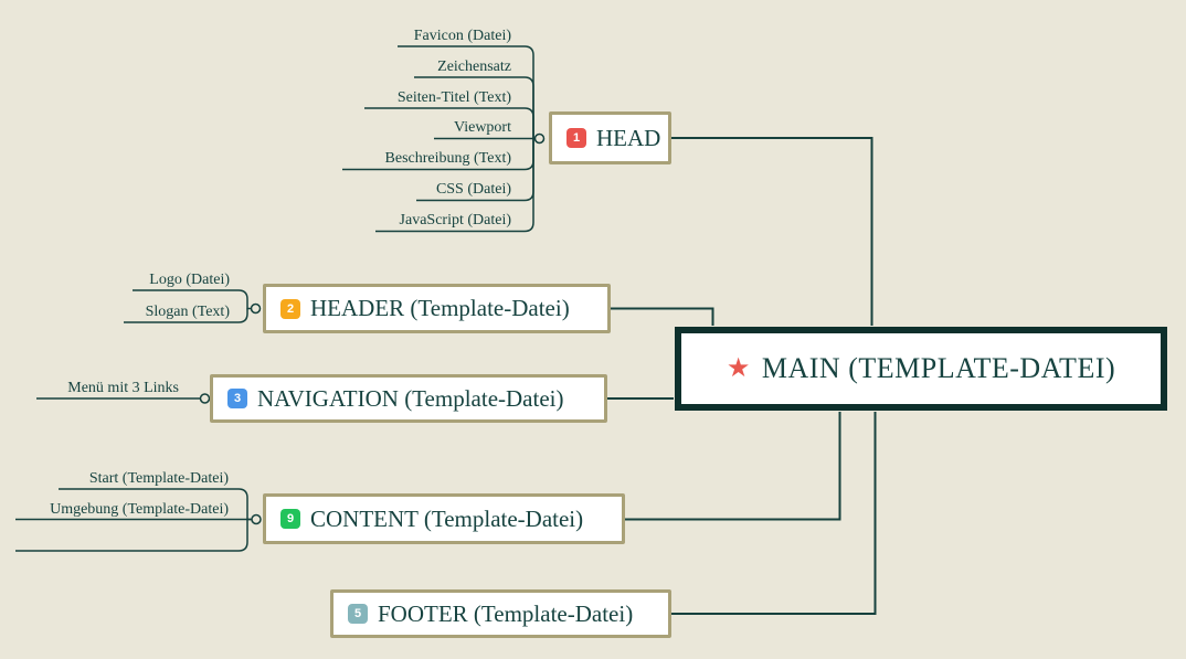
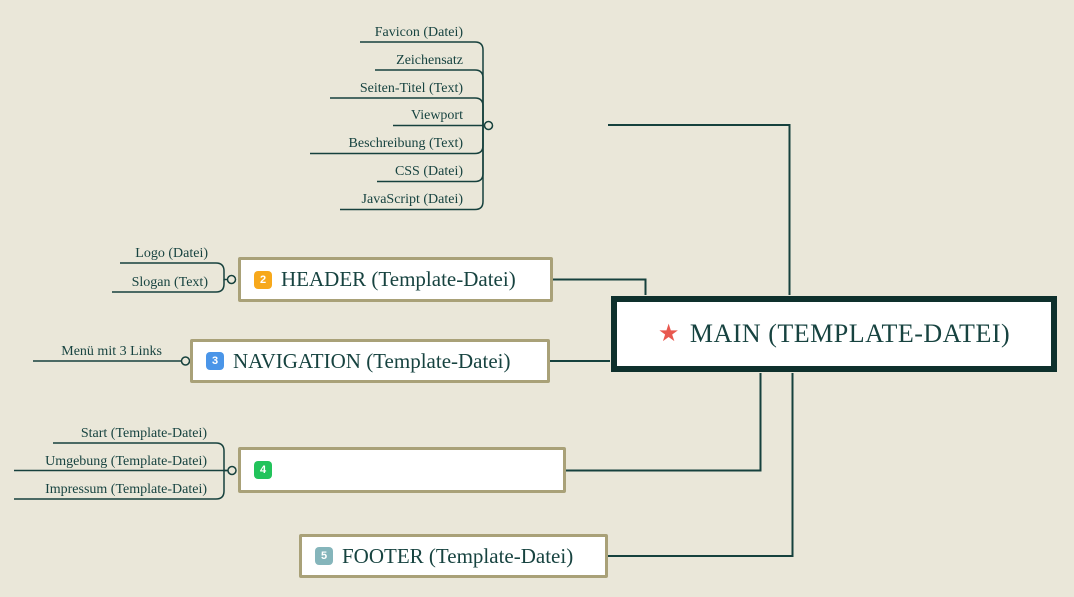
  ★
  MAIN (TEMPLATE-DATEI)
- 1
- HEAD
  2
  HEADER (Template-Datei)
  3
  NAVIGATION (Template-Datei)
- 9
+ 4
- CONTENT (Template-Datei)
  5
  FOOTER (Template-Datei)
  Favicon (Datei)
  Zeichensatz
  Seiten-Titel (Text)
  Viewport
  Beschreibung (Text)
  CSS (Datei)
  JavaScript (Datei)
  Logo (Datei)
  Slogan (Text)
  Menü mit 3 Links
  Start (Template-Datei)
  Umgebung (Template-Datei)
+ Impressum (Template-Datei)
